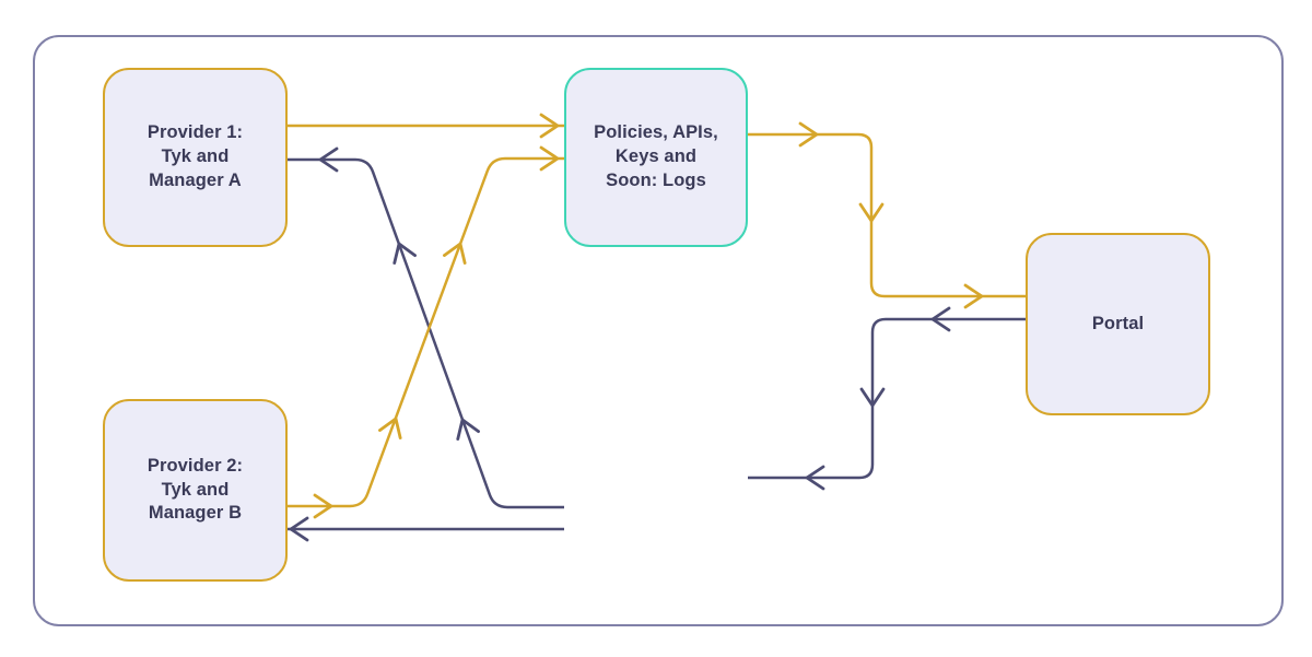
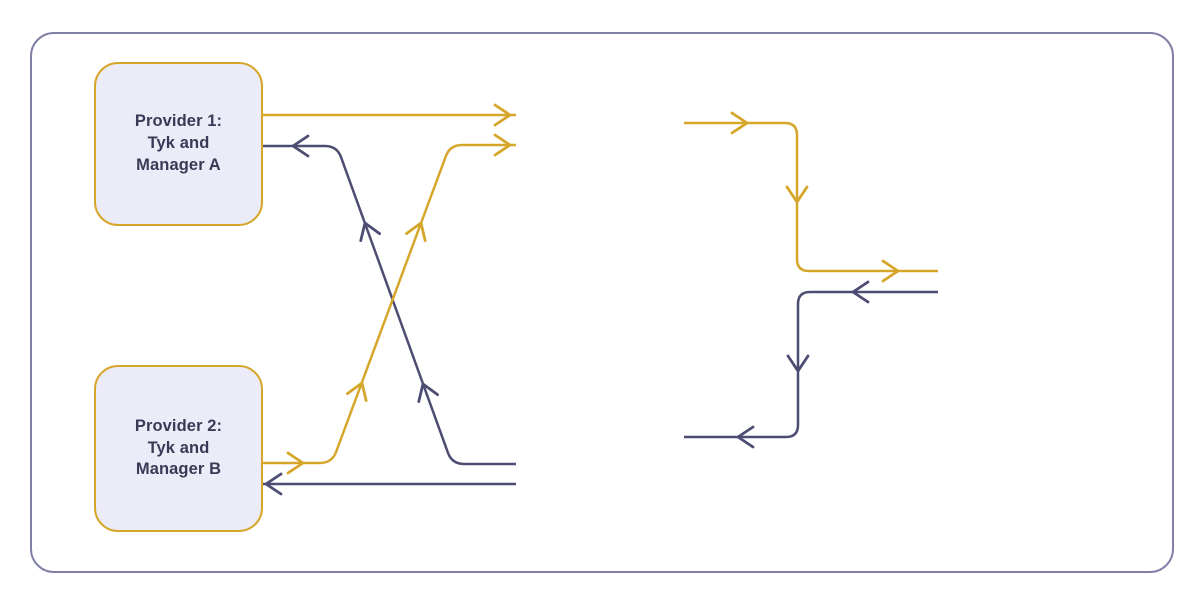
  Provider 1:
  Tyk and
  Manager A
  Provider 2:
  Tyk and
  Manager B
- Policies, APIs,
- Keys and
- Soon: Logs
- Portal
